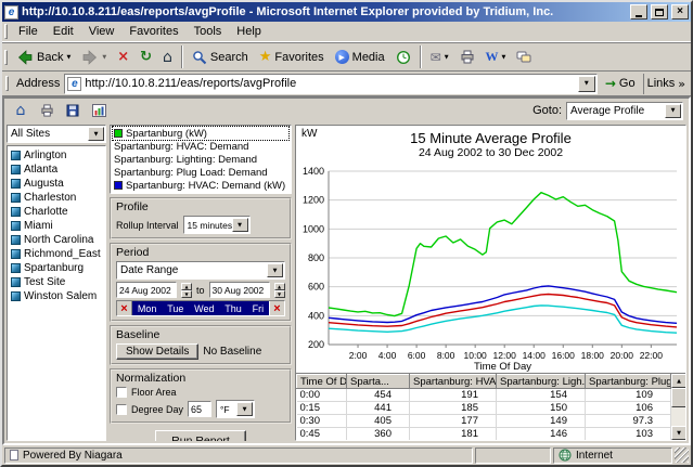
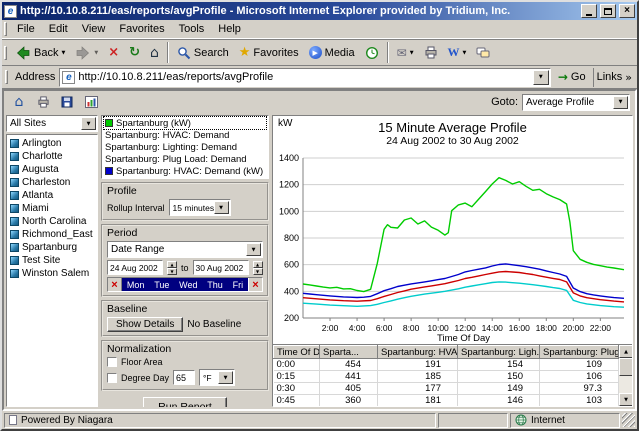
  e
  http://10.10.8.211/eas/reports/avgProfile - Microsoft Internet Explorer provided by Tridium, Inc.
  ×
  File
  Edit
  View
  Favorites
  Tools
  Help
  Back
  ×
  ↻
  ⌂
  Search
  ★
  Favorites
  ▶
  Media
  ✉
  W
  Address
  e
  http://10.10.8.211/eas/reports/avgProfile
  →
  Go
  Links
  »
  ⌂
  Goto:
  Average Profile
  All Sites
  Arlington
- Atlanta
+ Charlotte
  Augusta
  Charleston
- Charlotte
+ Atlanta
  Miami
  North Carolina
  Richmond_East
  Spartanburg
  Test Site
  Winston Salem
  Spartanburg (kW)
  Spartanburg: HVAC: Demand
  Spartanburg: Lighting: Demand
  Spartanburg: Plug Load: Demand
  Spartanburg: HVAC: Demand (kW)
  Profile
  Rollup Interval
  15 minutes
  Period
  Date Range
  24 Aug 2002
  to
  30 Aug 2002
  ×
  Mon
  Tue
  Wed
  Thu
  Fri
  ×
  Baseline
  Show Details
  No Baseline
  Normalization
  Floor Area
  Degree Day
  65
  °F
  kW
  15 Minute Average Profile
- 24 Aug 2002 to 30 Dec 2002
+ 24 Aug 2002 to 30 Aug 2002
  200
  400
  600
  800
  1000
  1200
  1400
  2:00
  4:00
  6:00
  8:00
  10:00
  12:00
  14:00
  16:00
  18:00
  20:00
  22:00
  Time Of Day
  Time Of D	Sparta...	Spartanburg: HVA	Spartanburg: Ligh.	Spartanburg: Plug
  0:00	454	191	154	109
  0:15	441	185	150	106
  0:30	405	177	149	97.3
  0:45	360	181	146	103
  Powered By Niagara
  Internet
